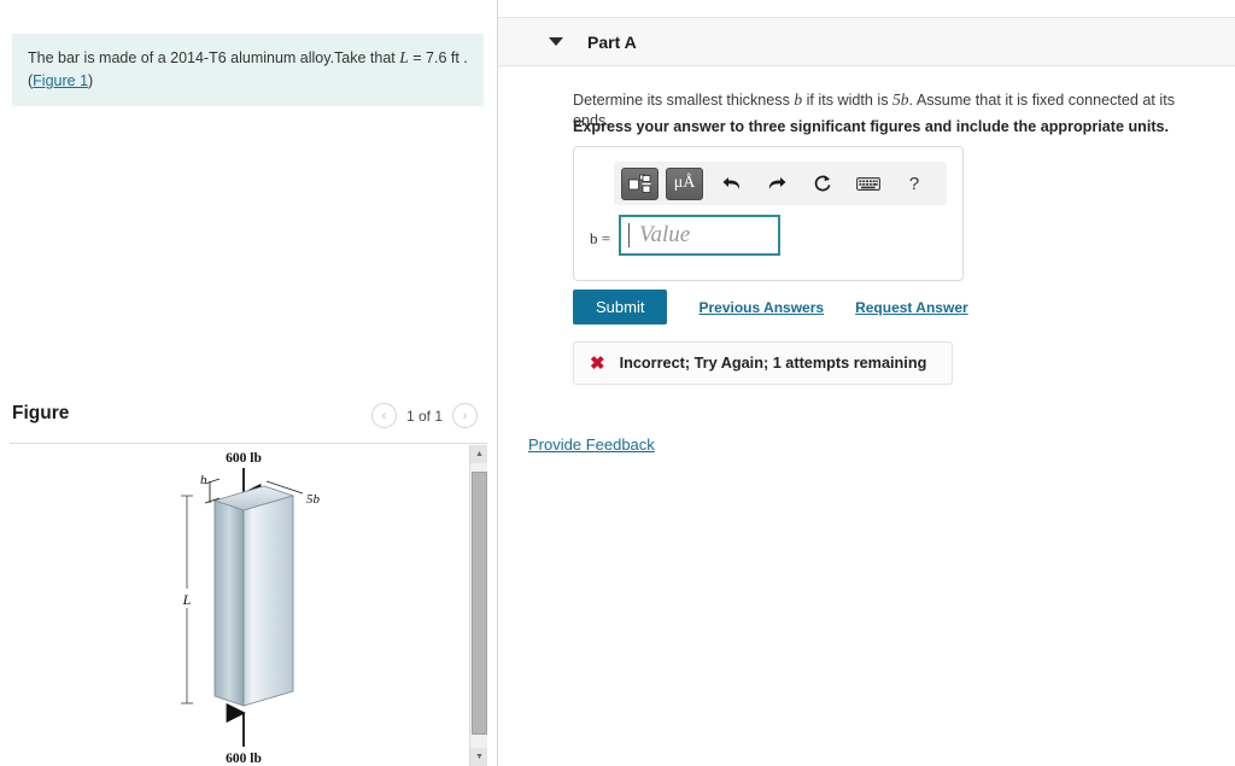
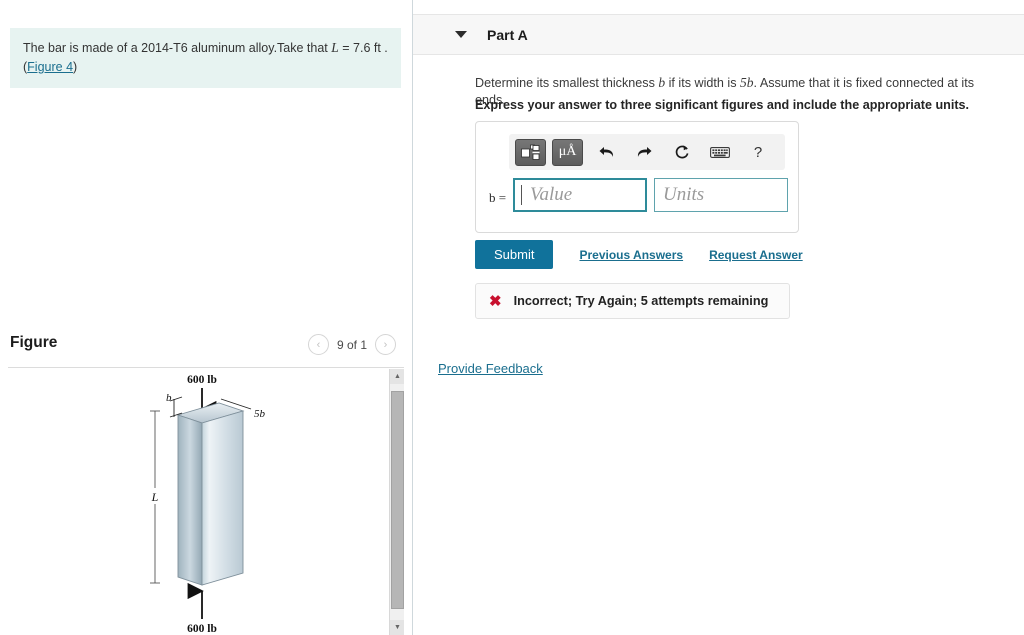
  The bar is made of a 2014-T6 aluminum alloy.Take that L = 7.6 ft .
- (Figure 1)
+ (Figure 4)
  Figure
  ‹
- 1 of 1
+ 9 of 1
  ›
  600 lb
  b
  5b
  L
  600 lb
  Part A
  Determine its smallest thickness b if its width is 5b. Assume that it is fixed connected at its ends.
  Express your answer to three significant figures and include the appropriate units.
  μÅ
  ?
  b =
  Value
+ Units
  Submit
  Previous Answers
  Request Answer
  ✖
- Incorrect; Try Again; 1 attempts remaining
+ Incorrect; Try Again; 5 attempts remaining
  Provide Feedback
